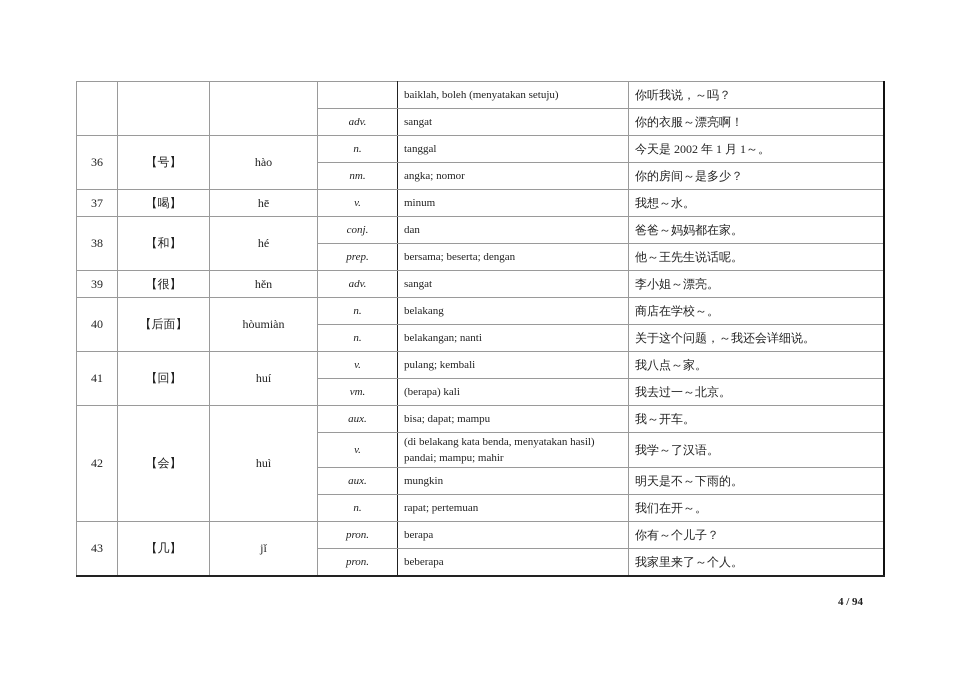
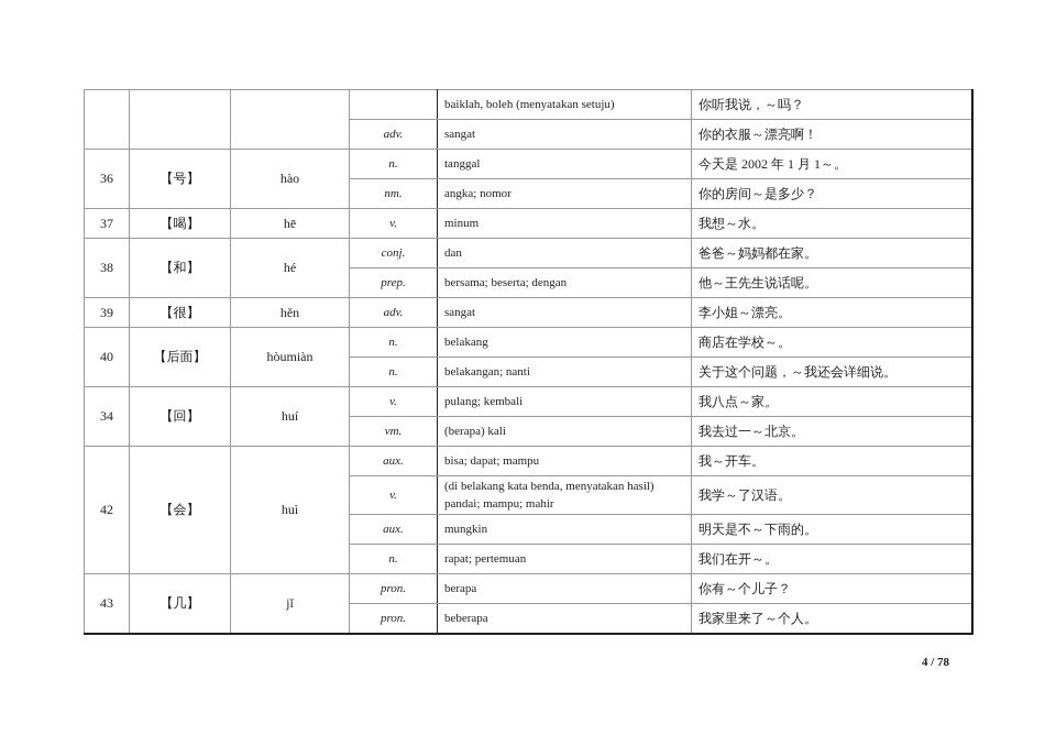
  				baiklah, boleh (menyatakan setuju)	你听我说，～吗？
  adv.	sangat	你的衣服～漂亮啊！
  36	【号】	hào	n.	tanggal	今天是 2002 年 1 月 1～。
  nm.	angka; nomor	你的房间～是多少？
  37	【喝】	hē	v.	minum	我想～水。
  38	【和】	hé	conj.	dan	爸爸～妈妈都在家。
  prep.	bersama; beserta; dengan	他～王先生说话呢。
  39	【很】	hěn	adv.	sangat	李小姐～漂亮。
  40	【后面】	hòumiàn	n.	belakang	商店在学校～。
  n.	belakangan; nanti	关于这个问题，～我还会详细说。
- 41	【回】	huí	v.	pulang; kembali	我八点～家。
+ 34	【回】	huí	v.	pulang; kembali	我八点～家。
  vm.	(berapa) kali	我去过一～北京。
  42	【会】	huì	aux.	bisa; dapat; mampu	我～开车。
  v.	(di belakang kata benda, menyatakan hasil) pandai; mampu; mahir	我学～了汉语。
  aux.	mungkin	明天是不～下雨的。
  n.	rapat; pertemuan	我们在开～。
  43	【几】	jǐ	pron.	berapa	你有～个儿子？
  pron.	beberapa	我家里来了～个人。
- 4 / 94
+ 4 / 78
